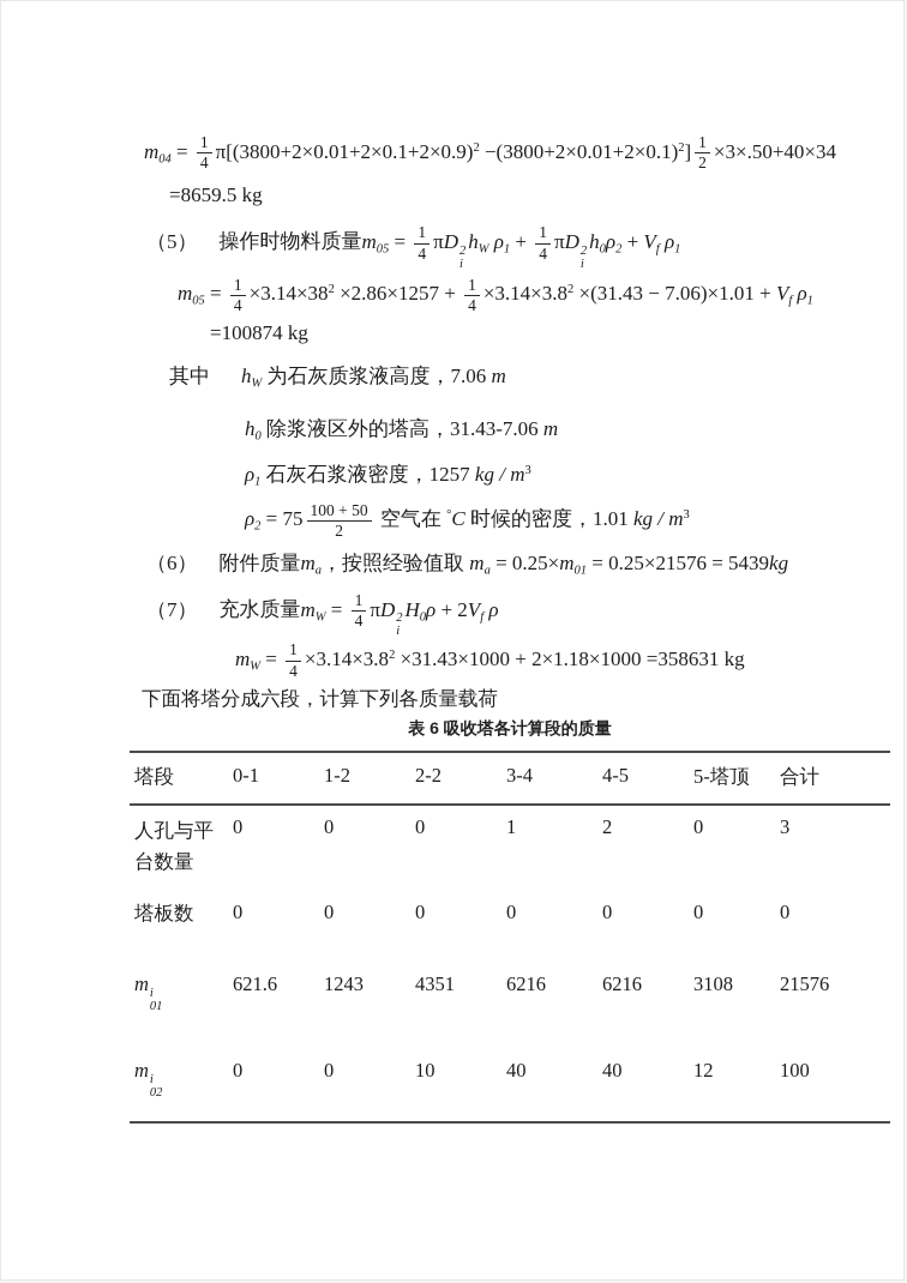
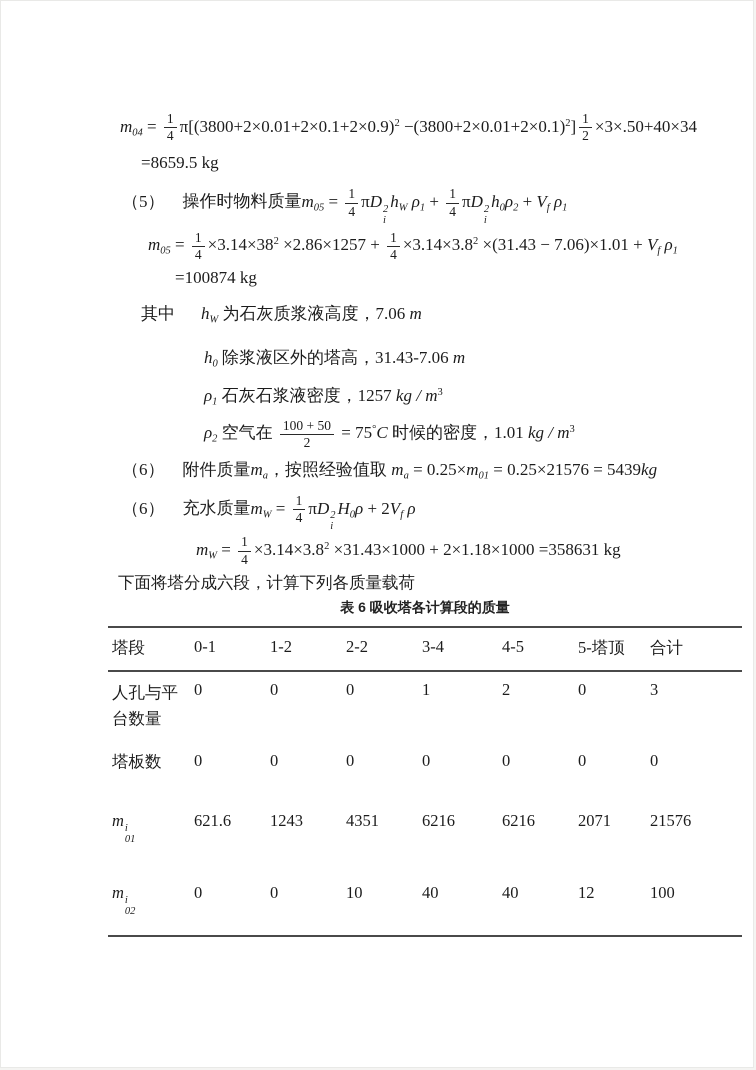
  m04 =
  1
  4
  π[(3800+2×0.01+2×0.1+2×0.9)2 −(3800+2×0.01+2×0.1)2]
  1
  2
  ×3×.50+40×34
  =8659.5 kg
  （5） 操作时物料质量m05 =
  1
  4
  πD
  2
  i
  hW ρ1 +
  1
  4
  πD
  2
  i
  h0ρ2 + Vf ρ1
  m05 =
  1
  4
  ×3.14×382 ×2.86×1257 +
  1
  4
  ×3.14×3.82 ×(31.43 − 7.06)×1.01 + Vf ρ1
  =100874 kg
  其中 hW 为石灰质浆液高度，7.06 m
  h0 除浆液区外的塔高，31.43-7.06 m
  ρ1 石灰石浆液密度，1257 kg / m3
- ρ2 = 75
+ ρ2 空气在
  100 + 50
  2
- 空气在 °C 时候的密度，1.01 kg / m3
+ = 75°C 时候的密度，1.01 kg / m3
  （6） 附件质量ma，按照经验值取 ma = 0.25×m01 = 0.25×21576 = 5439kg
- （7） 充水质量mW =
+ （6） 充水质量mW =
  1
  4
  πD
  2
  i
  H0ρ + 2Vf ρ
  mW =
  1
  4
  ×3.14×3.82 ×31.43×1000 + 2×1.18×1000 =358631 kg
  下面将塔分成六段，计算下列各质量载荷
  表 6 吸收塔各计算段的质量
  塔段	0-1	1-2	2-2	3-4	4-5	5-塔顶	合计
  人孔与平台数量	0	0	0	1	2	0	3
  塔板数	0	0	0	0	0	0	0
- mi01	621.6	1243	4351	6216	6216	3108	21576
+ mi01	621.6	1243	4351	6216	6216	2071	21576
  mi02	0	0	10	40	40	12	100
